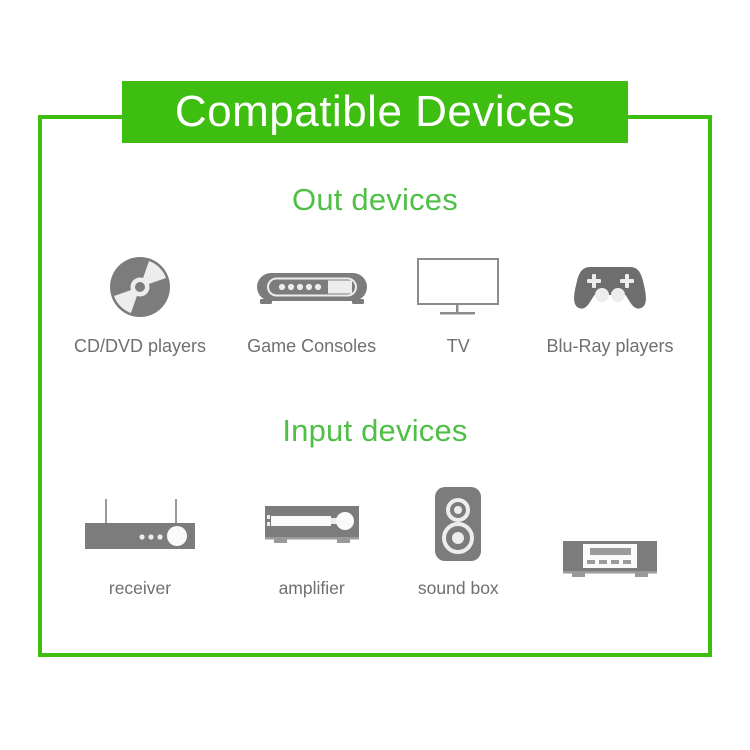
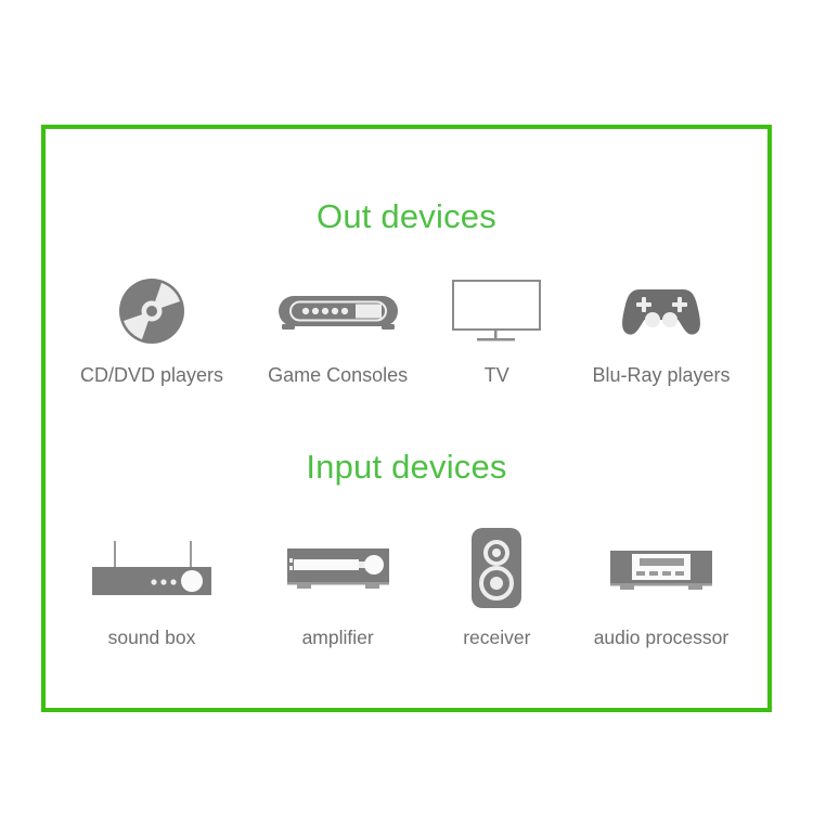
- Compatible Devices
  Out devices
  CD/DVD players
  Game Consoles
  TV
  Blu-Ray players
  Input devices
- receiver
+ sound box
  amplifier
- sound box
+ receiver
+ audio processor
